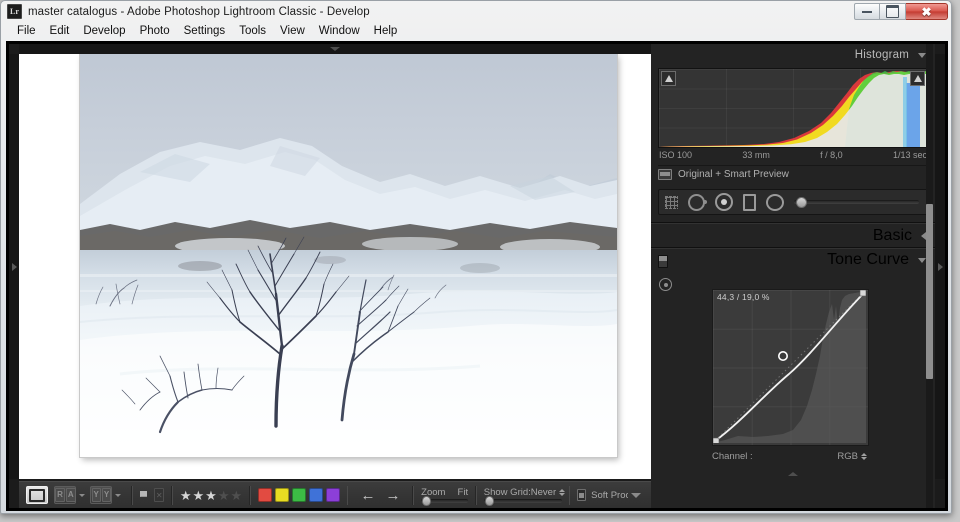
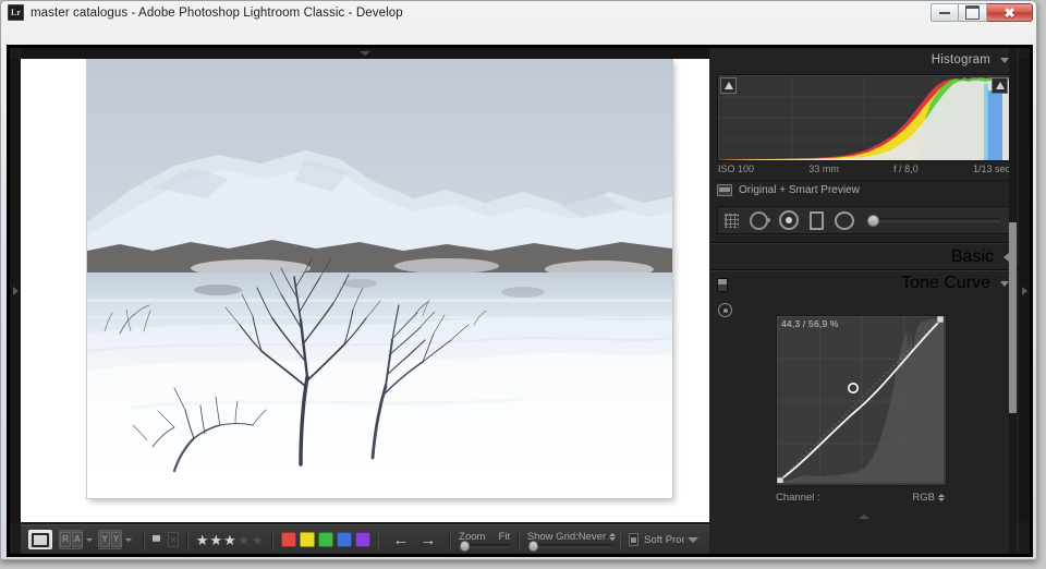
  Lr
  master catalogus - Adobe Photoshop Lightroom Classic - Develop
  ✖
- File
- Edit
- Develop
- Photo
- Settings
- Tools
- View
- Window
- Help
  R
  A
  Y
  Y
  ✕
  ★
  ★
  ★
  ★
  ★
  ←
  →
  Zoom
  Fit
  Show Grid:
  Never
  Histogram
  ISO 100
  33 mm
  f / 8,0
  1/13 sec
  Original + Smart Preview
  Basic
  Tone Curve
- 44,3 / 19,0 %
+ 44,3 / 56,9 %
  Channel :
  RGB
